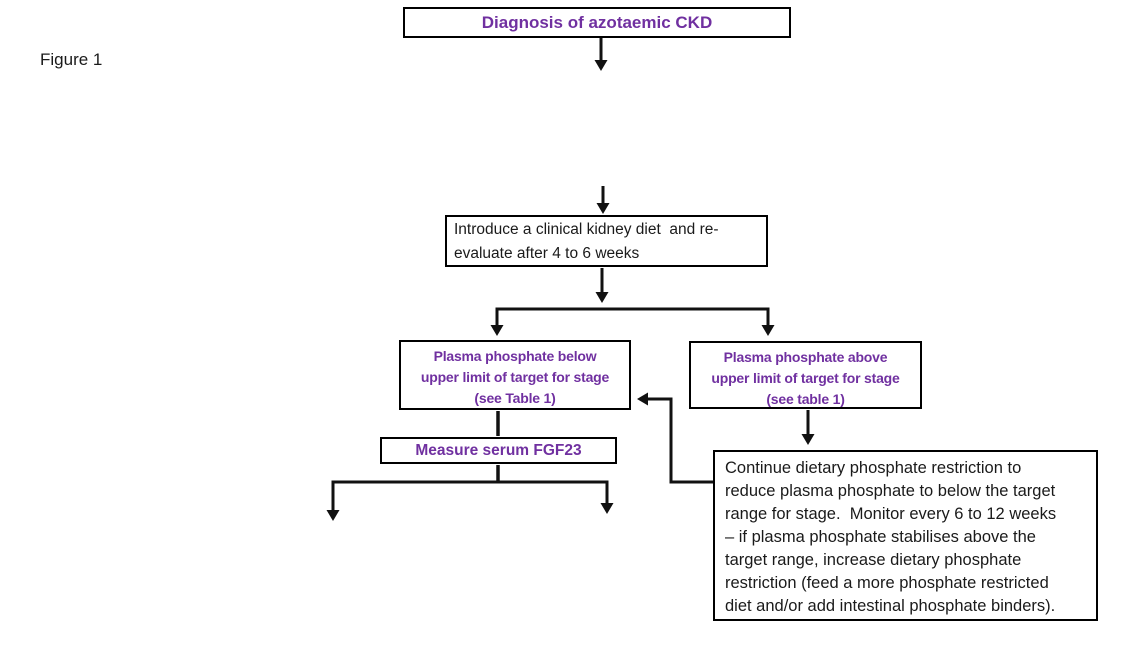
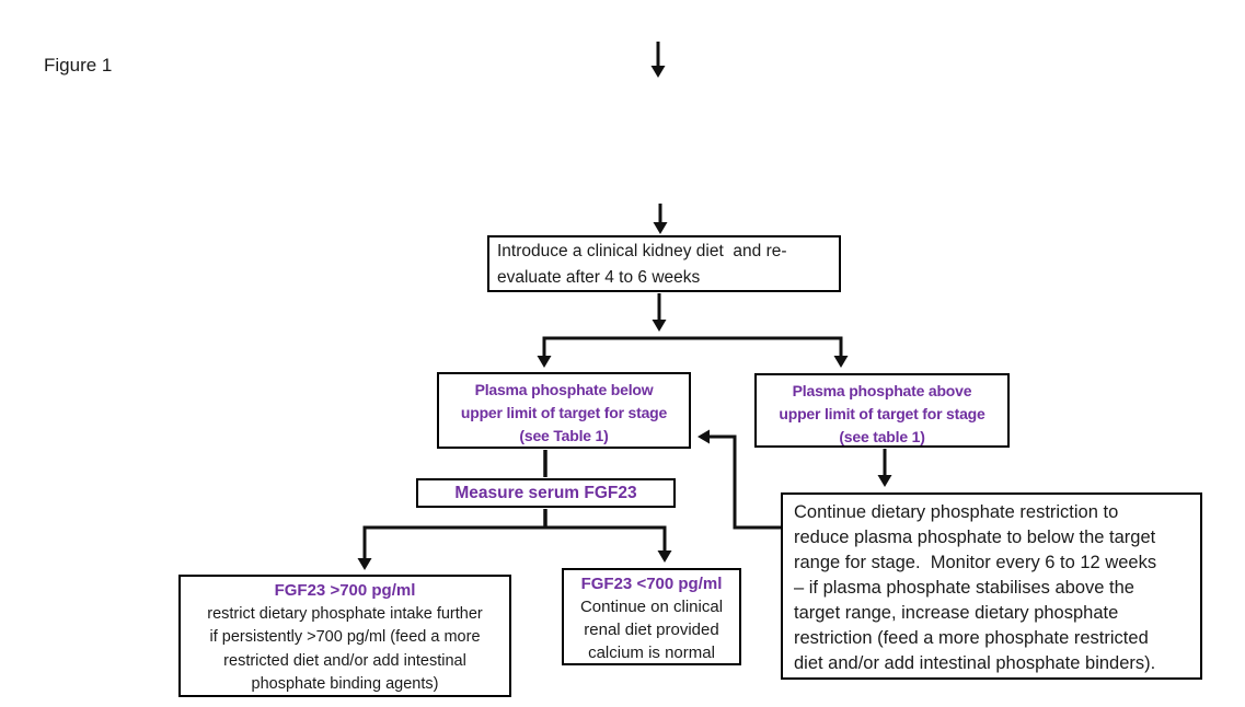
  Figure 1
- Diagnosis of azotaemic CKD
  Introduce a clinical kidney diet and re-
  evaluate after 4 to 6 weeks
  Plasma phosphate below
  upper limit of target for stage
  (see Table 1)
  Plasma phosphate above
  upper limit of target for stage
  (see table 1)
  Measure serum FGF23
+ FGF23 >700 pg/ml
+ restrict dietary phosphate intake further
+ if persistently >700 pg/ml (feed a more
+ restricted diet and/or add intestinal
+ phosphate binding agents)
+ FGF23 <700 pg/ml
+ Continue on clinical
+ renal diet provided
+ calcium is normal
  Continue dietary phosphate restriction to
  reduce plasma phosphate to below the target
  range for stage. Monitor every 6 to 12 weeks
  – if plasma phosphate stabilises above the
  target range, increase dietary phosphate
  restriction (feed a more phosphate restricted
  diet and/or add intestinal phosphate binders).
